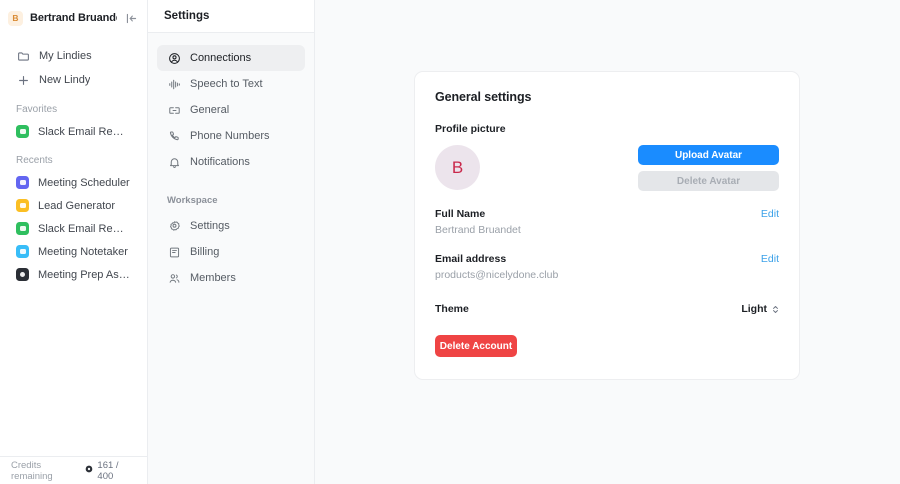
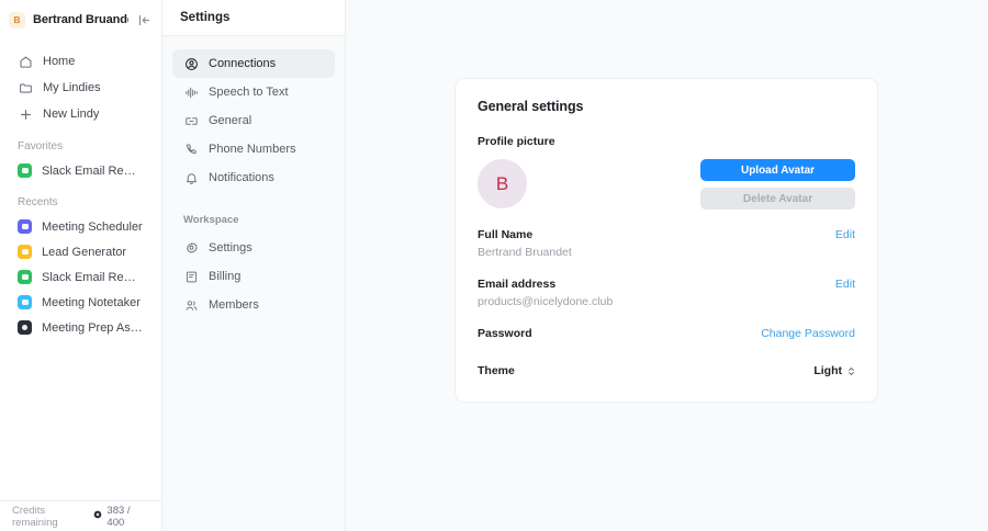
  B
  Bertrand Bruand
+ Home
  My Lindies
  New Lindy
  Favorites
  Slack Email Remin
  Recents
  Meeting Scheduler
  Lead Generator
  Slack Email Remin
  Meeting Notetaker
  Meeting Prep Assis
  Credits remaining
- 161 / 400
+ 383 / 400
  Settings
  Connections
  Speech to Text
  General
  Phone Numbers
  Notifications
  Workspace
  Settings
  Billing
  Members
  General settings
  Profile picture
  B
  Upload Avatar
  Delete Avatar
  Full Name
  Bertrand Bruandet
  Edit
  Email address
  products@nicelydone.club
  Edit
+ Password
+ Change Password
  Theme
  Light
- Delete Account
